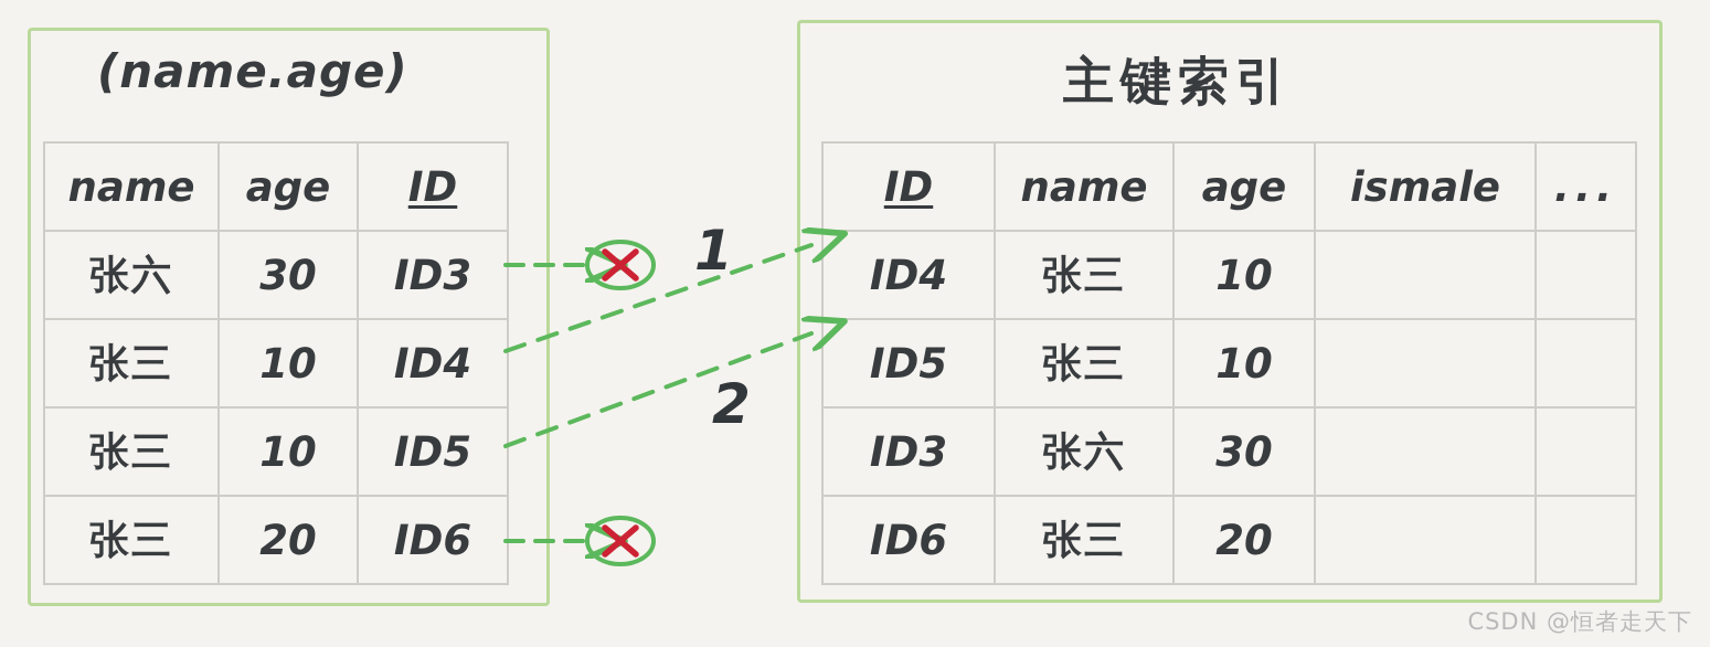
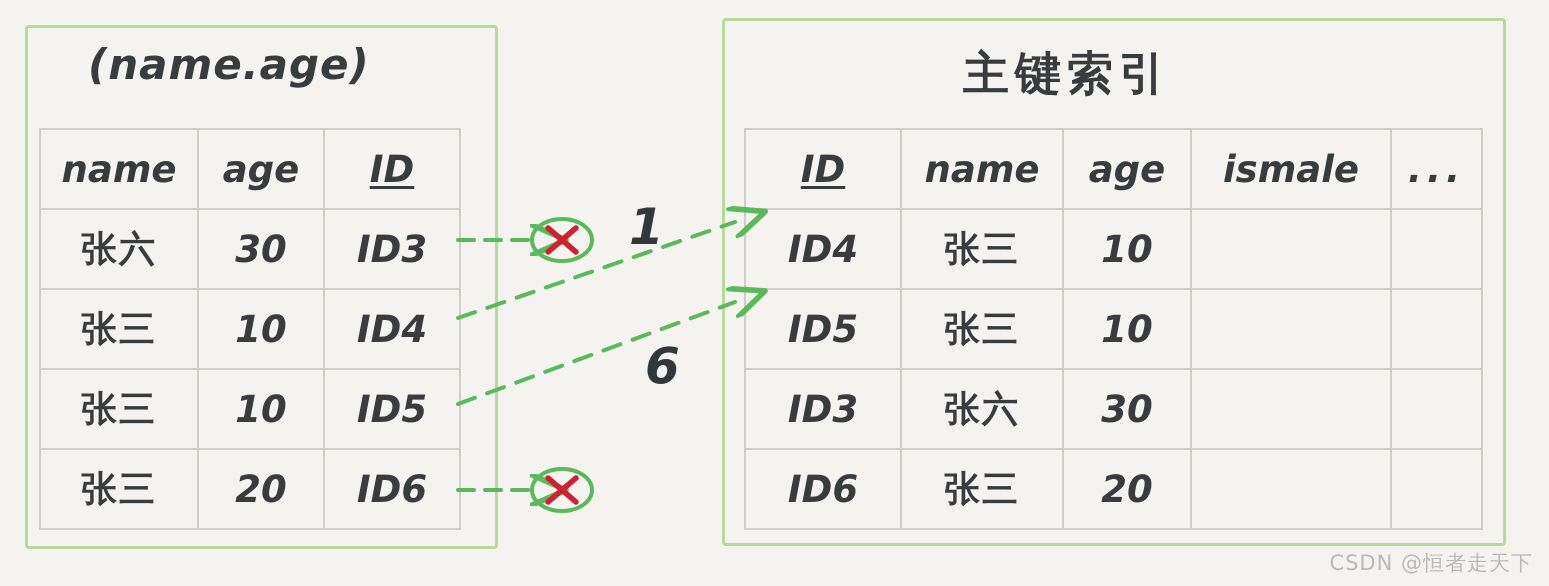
  (name.age)
  name	age	ID
  张六	30	ID3
  张三	10	ID4
  张三	10	ID5
  张三	20	ID6
  主键索引
  ID	name	age	ismale	...
  ID4	张三	10
  ID5	张三	10
  ID3	张六	30
  ID6	张三	20
  1
- 2
+ 6
  CSDN @恒者走天下
